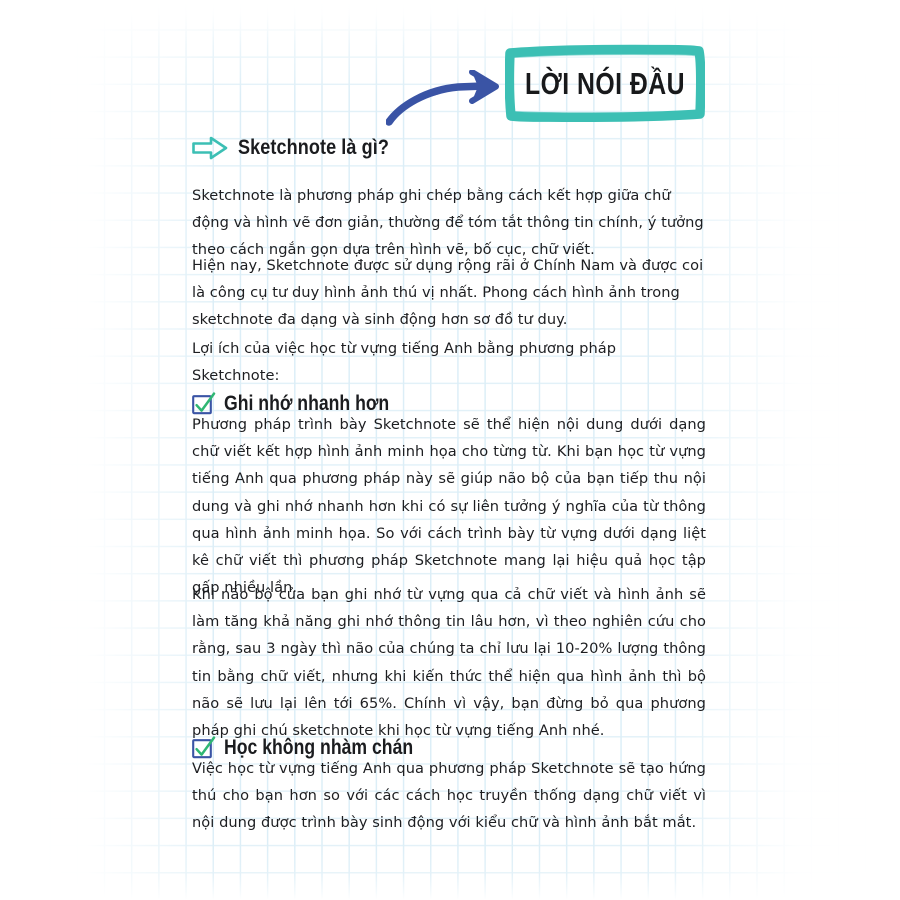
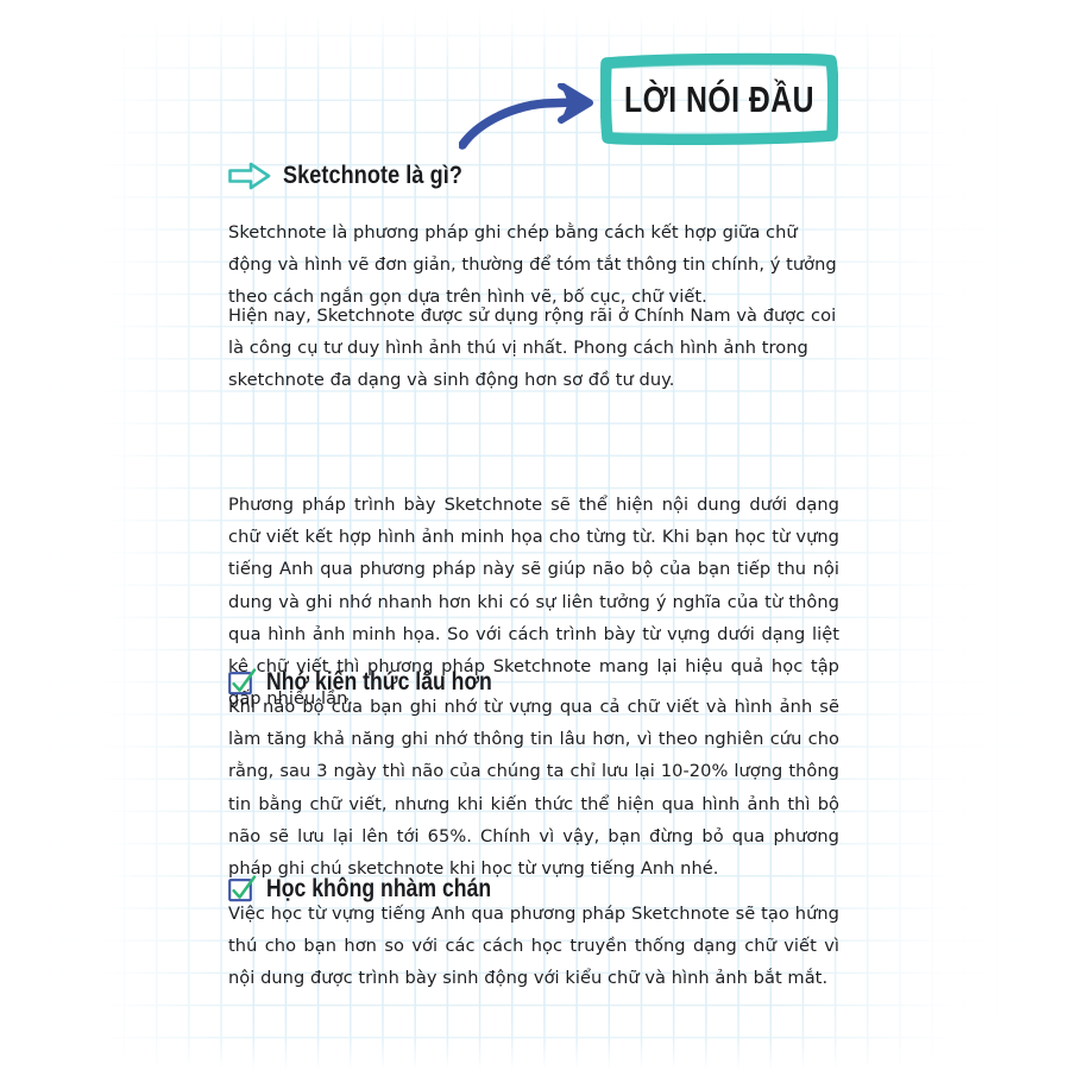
  LỜI NÓI ĐẦU
  Sketchnote là gì?
  Sketchnote là phương pháp ghi chép bằng cách kết hợp giữa chữ động và hình vẽ đơn giản, thường để tóm tắt thông tin chính, ý tưởng theo cách ngắn gọn dựa trên hình vẽ, bố cục, chữ viết.
  Hiện nay, Sketchnote được sử dụng rộng rãi ở Chính Nam và được coi là công cụ tư duy hình ảnh thú vị nhất. Phong cách hình ảnh trong sketchnote đa dạng và sinh động hơn sơ đồ tư duy.
- Lợi ích của việc học từ vựng tiếng Anh bằng phương pháp Sketchnote:
- Ghi nhớ nhanh hơn
  Phương pháp trình bày Sketchnote sẽ thể hiện nội dung dưới dạng chữ viết kết hợp hình ảnh minh họa cho từng từ. Khi bạn học từ vựng tiếng Anh qua phương pháp này sẽ giúp não bộ của bạn tiếp thu nội dung và ghi nhớ nhanh hơn khi có sự liên tưởng ý nghĩa của từ thông qua hình ảnh minh họa. So với cách trình bày từ vựng dưới dạng liệt kê chữ viết thì phương pháp Sketchnote mang lại hiệu quả học tập gấp nhiều lần.
+ Nhớ kiến thức lâu hơn
  Khi não bộ của bạn ghi nhớ từ vựng qua cả chữ viết và hình ảnh sẽ làm tăng khả năng ghi nhớ thông tin lâu hơn, vì theo nghiên cứu cho rằng, sau 3 ngày thì não của chúng ta chỉ lưu lại 10-20% lượng thông tin bằng chữ viết, nhưng khi kiến thức thể hiện qua hình ảnh thì bộ não sẽ lưu lại lên tới 65%. Chính vì vậy, bạn đừng bỏ qua phương pháp ghi chú sketchnote khi học từ vựng tiếng Anh nhé.
  Học không nhàm chán
  Việc học từ vựng tiếng Anh qua phương pháp Sketchnote sẽ tạo hứng thú cho bạn hơn so với các cách học truyền thống dạng chữ viết vì nội dung được trình bày sinh động với kiểu chữ và hình ảnh bắt mắt.
